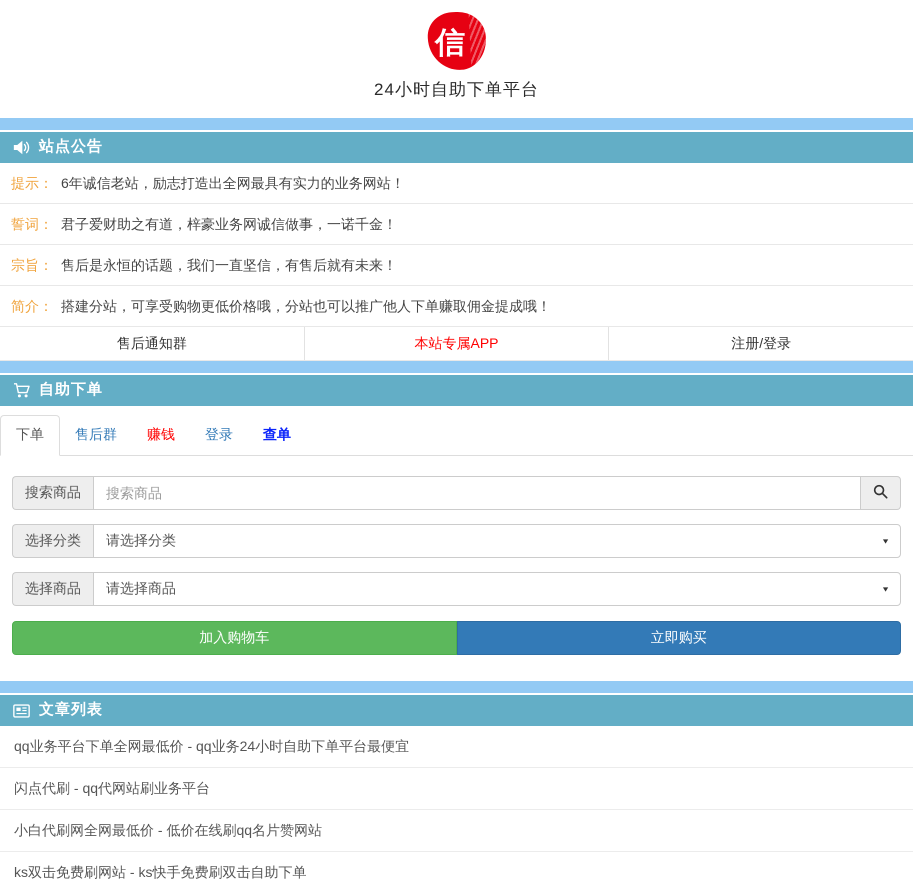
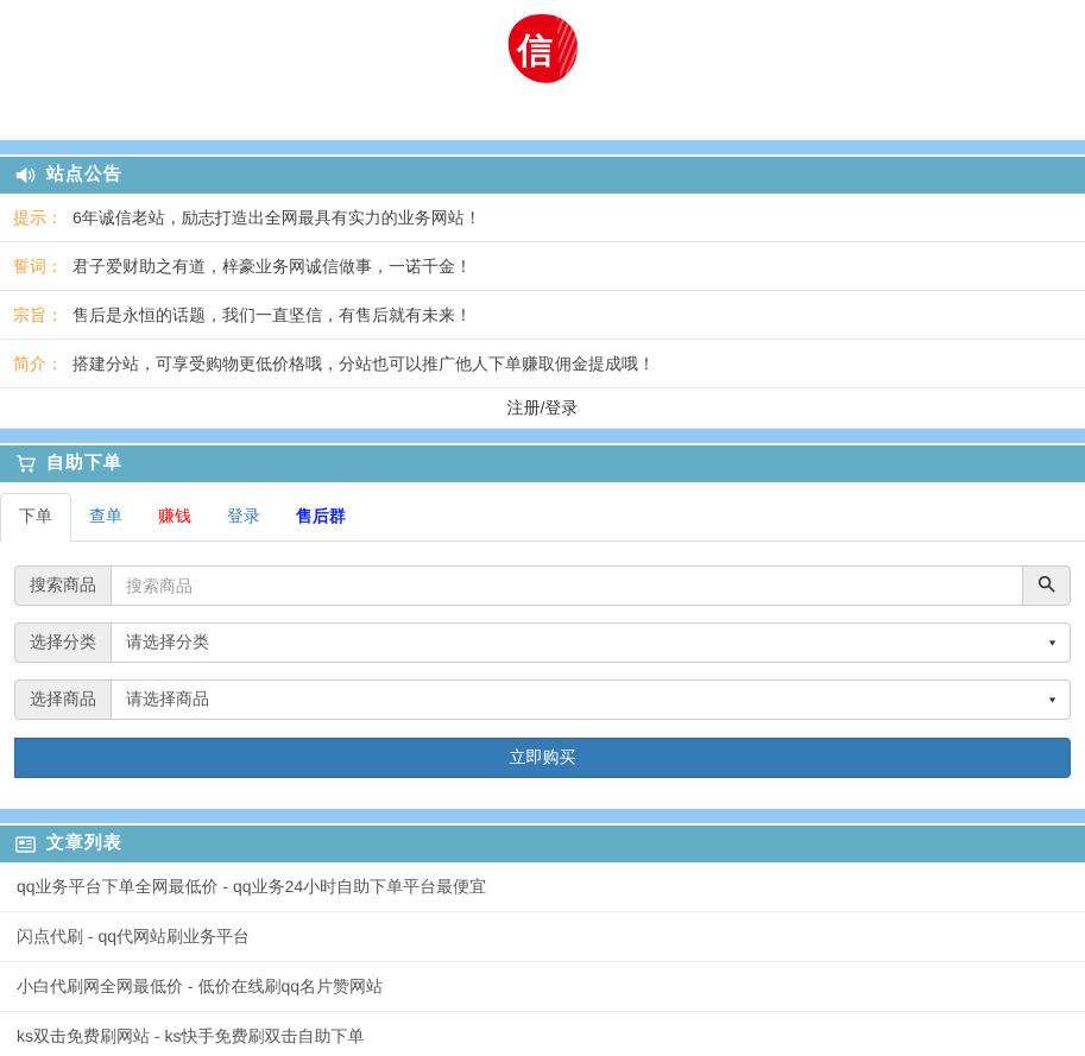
- 24小时自助下单平台
  站点公告
  提示： 6年诚信老站，励志打造出全网最具有实力的业务网站！
  誓词： 君子爱财助之有道，梓豪业务网诚信做事，一诺千金！
  宗旨： 售后是永恒的话题，我们一直坚信，有售后就有未来！
  简介： 搭建分站，可享受购物更低价格哦，分站也可以推广他人下单赚取佣金提成哦！
- 售后通知群
- 本站专属APP
  注册/登录
  自助下单
  下单
- 售后群
+ 查单
  赚钱
  登录
- 查单
+ 售后群
  搜索商品
  搜索商品
  选择分类
  请选择分类
  ▼
  选择商品
  请选择商品
  ▼
- 加入购物车
  立即购买
  文章列表
  qq业务平台下单全网最低价 - qq业务24小时自助下单平台最便宜
  闪点代刷 - qq代网站刷业务平台
  小白代刷网全网最低价 - 低价在线刷qq名片赞网站
  ks双击免费刷网站 - ks快手免费刷双击自助下单
